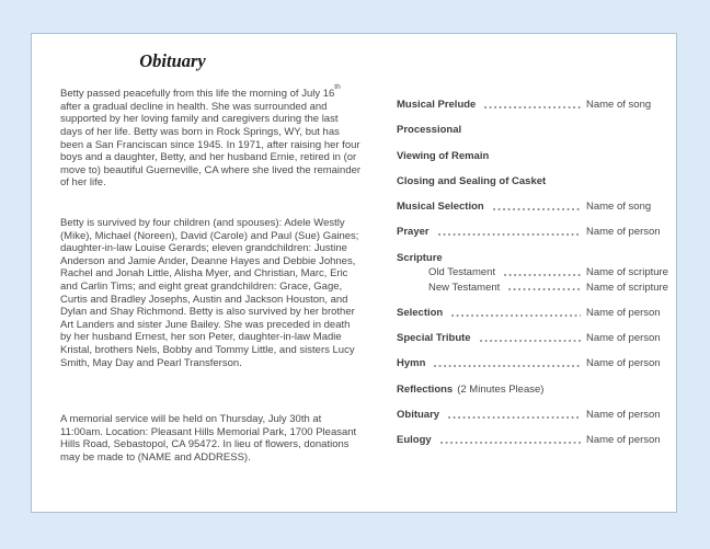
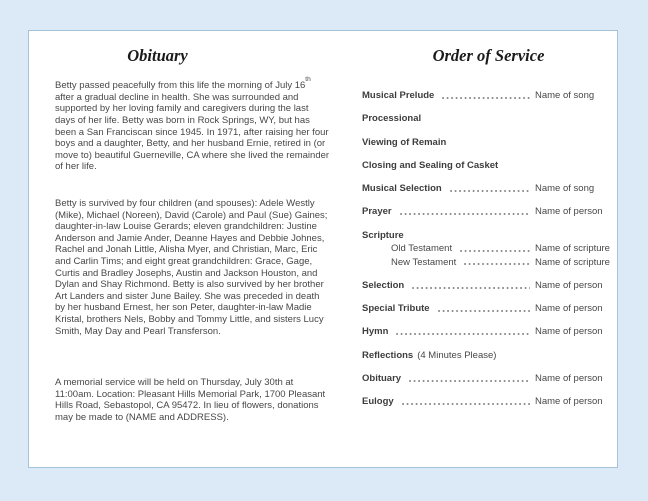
  Obituary
  Betty passed peacefully from this life the morning of July 16 after a gradual decline in health. She was surrounded and supported by her loving family and caregivers during the last days of her life. Betty was born in Rock Springs, WY, but has been a San Franciscan since 1945. In 1971, after raising her four boys and a daughter, Betty, and her husband Ernie, retired in (or move to) beautiful Guerneville, CA where she lived the remainder of her life.
  Betty is survived by four children (and spouses): Adele Westly (Mike), Michael (Noreen), David (Carole) and Paul (Sue) Gaines; daughter-in-law Louise Gerards; eleven grandchildren: Justine Anderson and Jamie Ander, Deanne Hayes and Debbie Johnes, Rachel and Jonah Little, Alisha Myer, and Christian, Marc, Eric and Carlin Tims; and eight great grandchildren: Grace, Gage, Curtis and Bradley Josephs, Austin and Jackson Houston, and Dylan and Shay Richmond. Betty is also survived by her brother Art Landers and sister June Bailey. She was preceded in death by her husband Ernest, her son Peter, daughter-in-law Madie Kristal, brothers Nels, Bobby and Tommy Little, and sisters Lucy Smith, May Day and Pearl Transferson.
  A memorial service will be held on Thursday, July 30th at 11:00am. Location: Pleasant Hills Memorial Park, 1700 Pleasant Hills Road, Sebastopol, CA 95472. In lieu of flowers, donations may be made to (NAME and ADDRESS).
+ Order of Service
  Musical Prelude
  Name of song
  Processional
  Viewing of Remain
  Closing and Sealing of Casket
  Musical Selection
  Name of song
  Prayer
  Name of person
  Scripture
  Old Testament
  Name of scripture
  New Testament
  Name of scripture
  Selection
  Name of person
  Special Tribute
  Name of person
  Hymn
  Name of person
  Reflections
- (2 Minutes Please)
+ (4 Minutes Please)
  Obituary
  Name of person
  Eulogy
  Name of person
